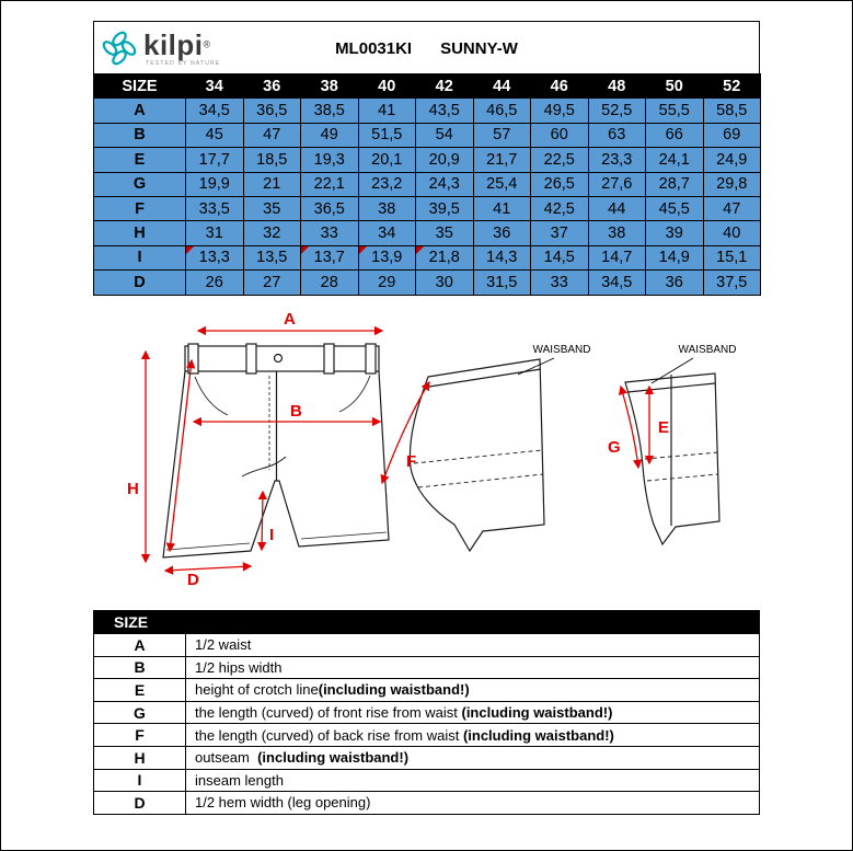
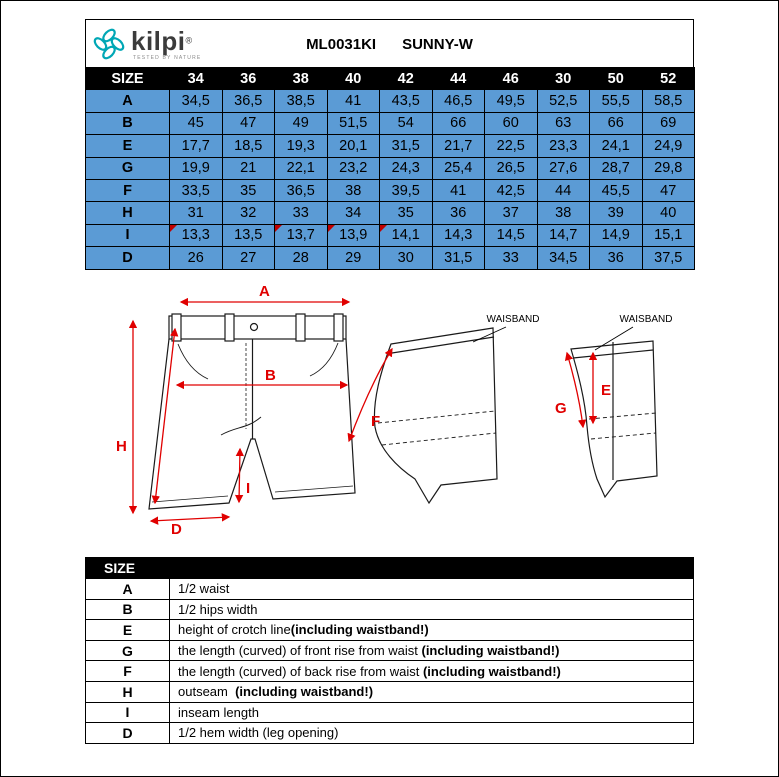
  kilpi®
  ML0031KI
  SUNNY-W
- SIZE	34	36	38	40	42	44	46	48	50	52
+ SIZE	34	36	38	40	42	44	46	30	50	52
  A	34,5	36,5	38,5	41	43,5	46,5	49,5	52,5	55,5	58,5
- B	45	47	49	51,5	54	57	60	63	66	69
+ B	45	47	49	51,5	54	66	60	63	66	69
- E	17,7	18,5	19,3	20,1	20,9	21,7	22,5	23,3	24,1	24,9
+ E	17,7	18,5	19,3	20,1	31,5	21,7	22,5	23,3	24,1	24,9
  G	19,9	21	22,1	23,2	24,3	25,4	26,5	27,6	28,7	29,8
  F	33,5	35	36,5	38	39,5	41	42,5	44	45,5	47
  H	31	32	33	34	35	36	37	38	39	40
- I	13,3	13,5	13,7	13,9	21,8	14,3	14,5	14,7	14,9	15,1
+ I	13,3	13,5	13,7	13,9	14,1	14,3	14,5	14,7	14,9	15,1
  D	26	27	28	29	30	31,5	33	34,5	36	37,5
  WAISBAND
  WAISBAND
  A
  B
  H
  I
  D
  F
  G
  E
  SIZE
  A	1/2 waist
  B	1/2 hips width
  E	height of crotch line(including waistband!)
  G	the length (curved) of front rise from waist (including waistband!)
  F	the length (curved) of back rise from waist (including waistband!)
  H	outseam (including waistband!)
  I	inseam length
  D	1/2 hem width (leg opening)
